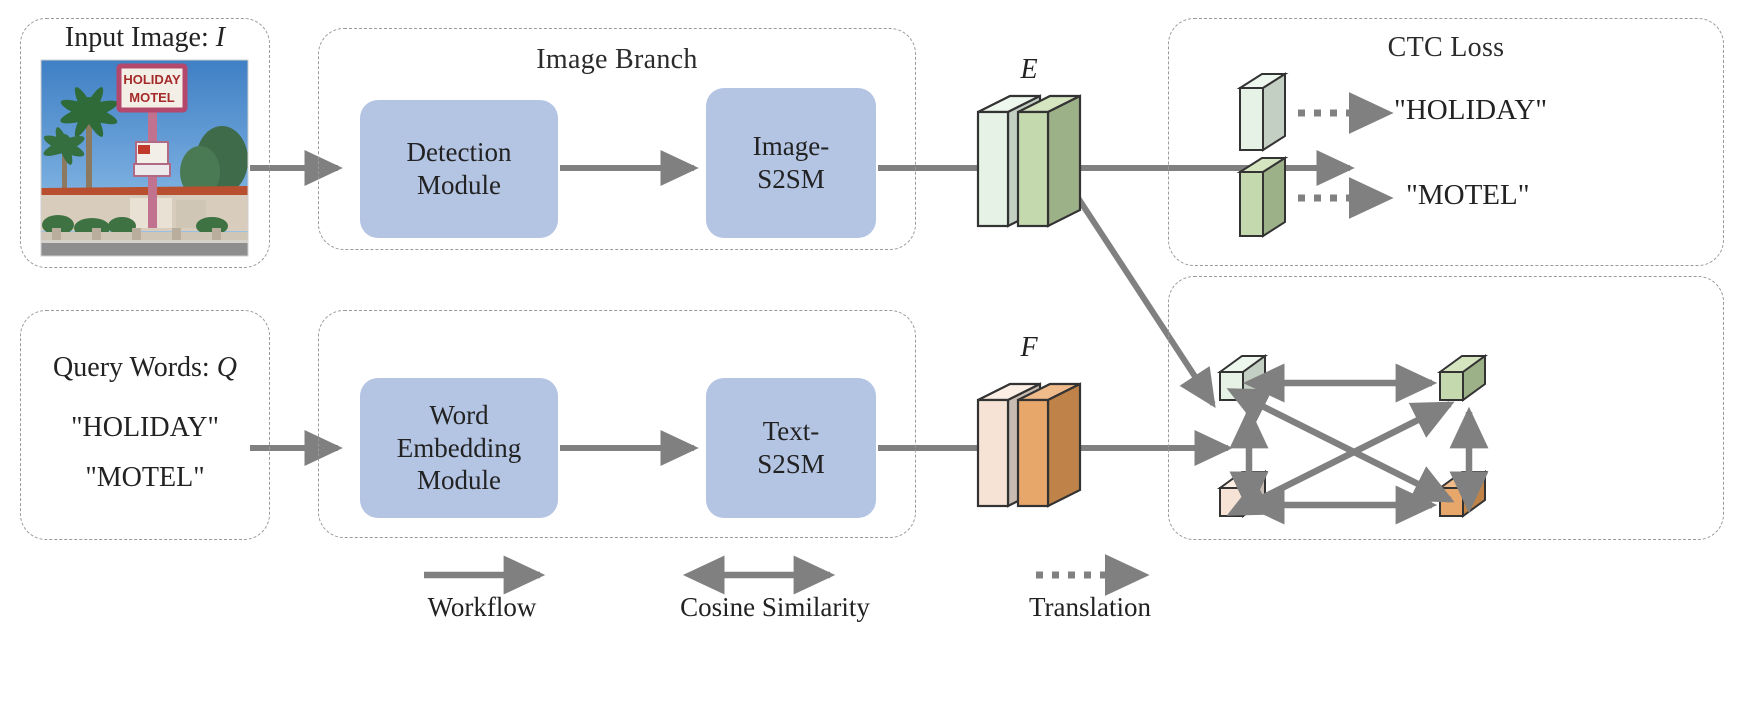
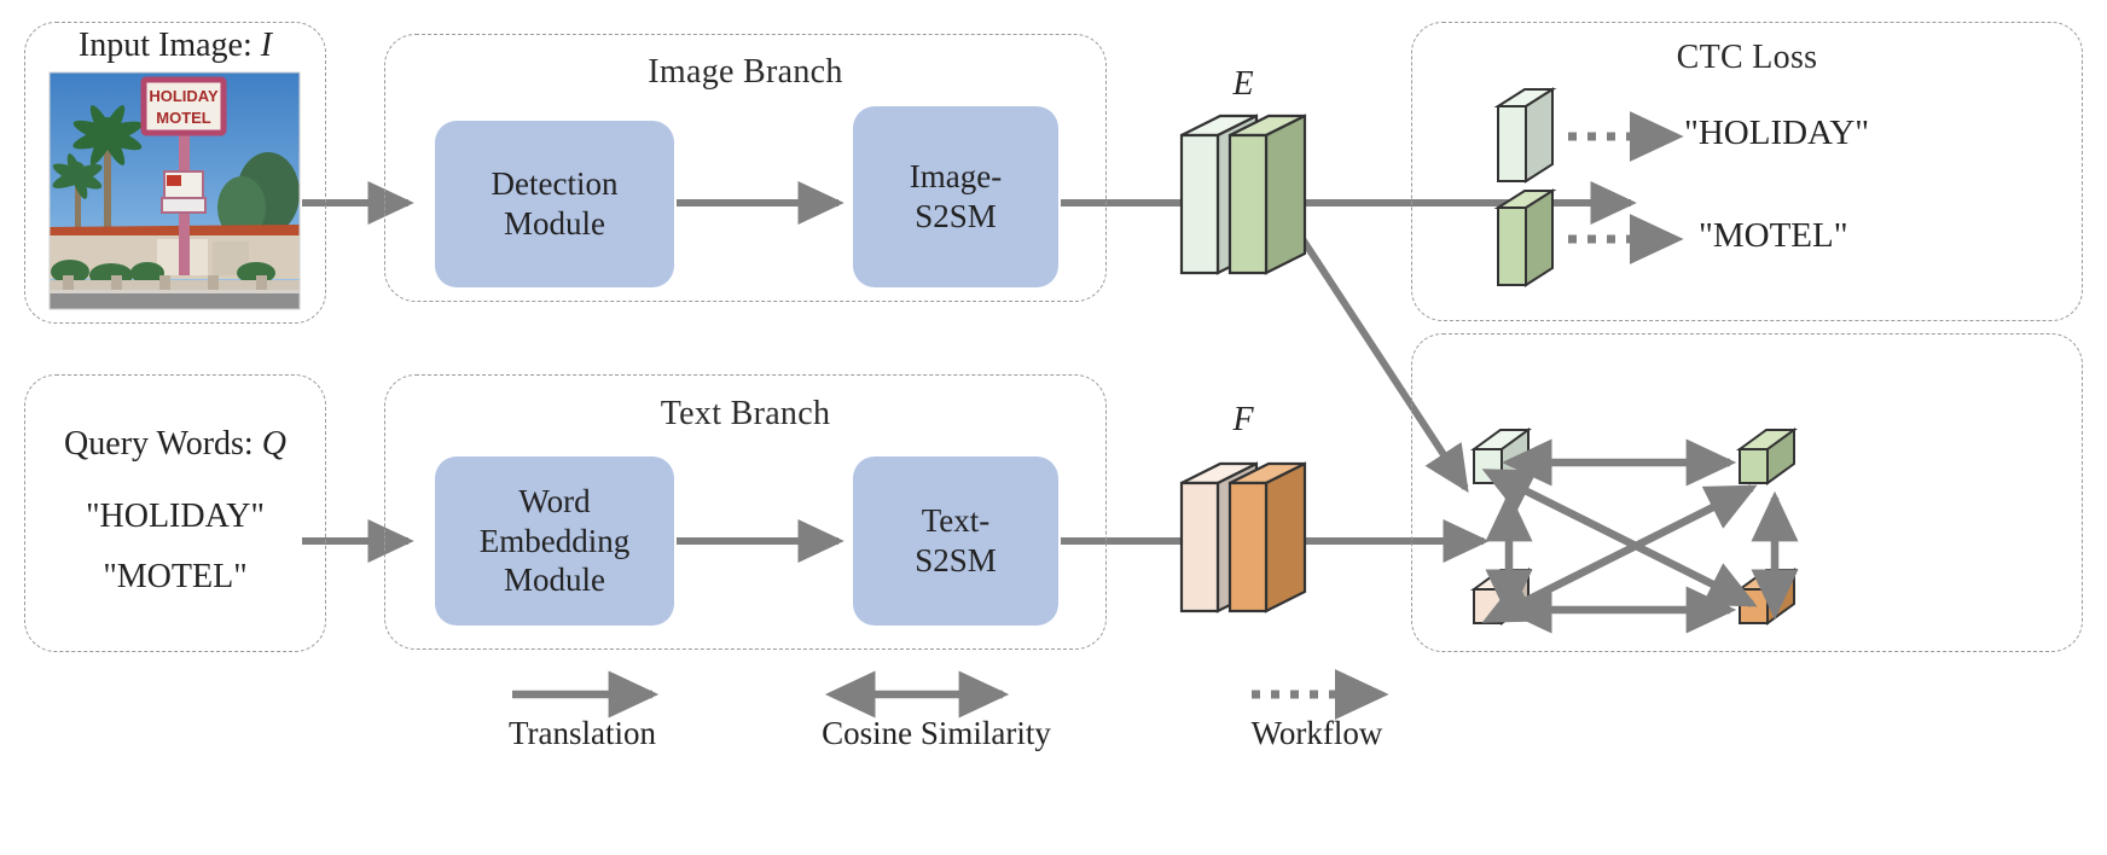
  HOLIDAY
  MOTEL
  Input Image: I
  Query Words: Q
  "HOLIDAY"
  "MOTEL"
  Image Branch
+ Text Branch
  CTC Loss
  Detection
  Module
  Image-
  S2SM
  Word
  Embedding
  Module
  Text-
  S2SM
  E
  F
  "HOLIDAY"
  "MOTEL"
- Workflow
+ Translation
  Cosine Similarity
- Translation
+ Workflow
